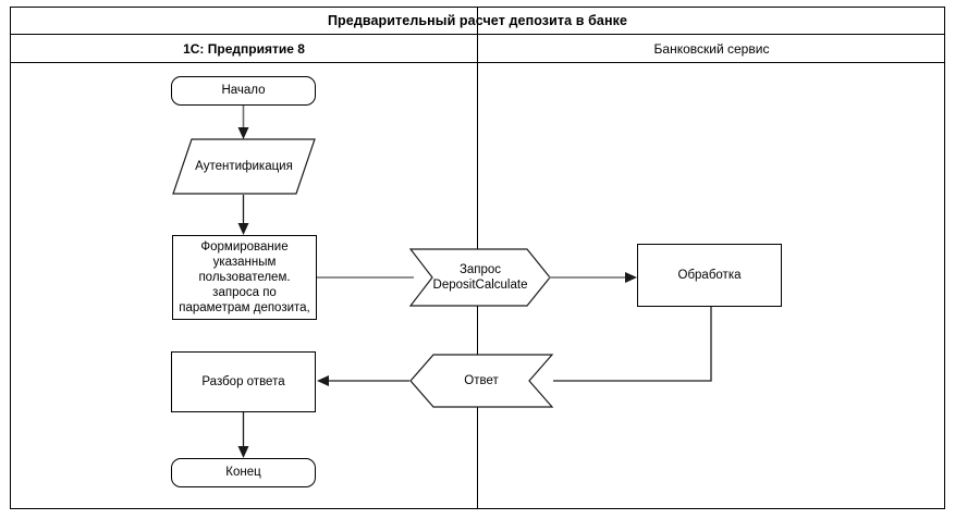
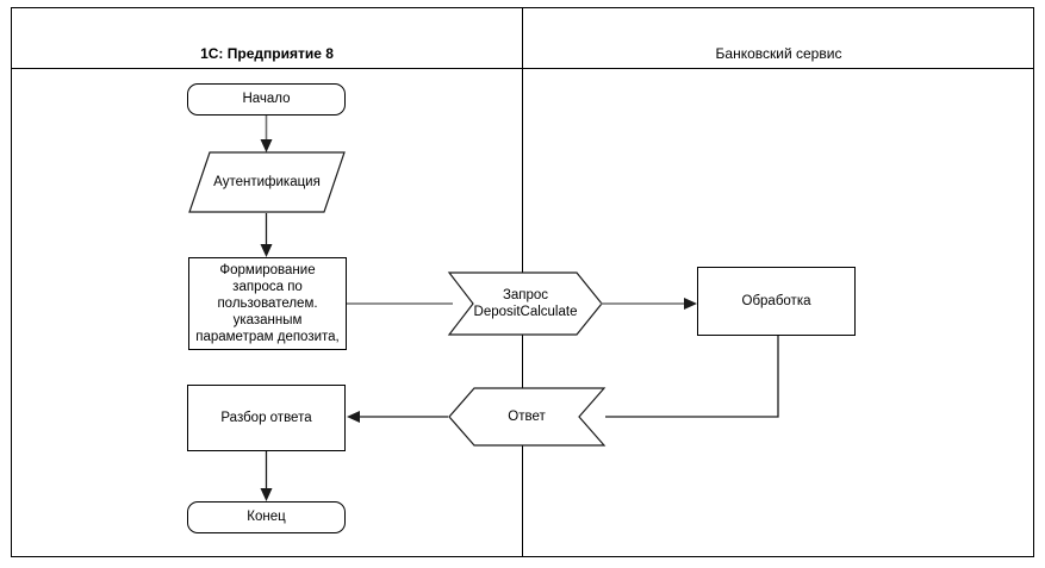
- Предварительный расчет депозита в банке
  1С: Предприятие 8
  Банковский сервис
  Начало
  Аутентификация
  Формирование
- указанным
+ запроса по
  пользователем.
- запроса по
+ указанным
  параметрам депозита,
  Запрос
  DepositCalculate
  Обработка
  Ответ
  Разбор ответа
  Конец
